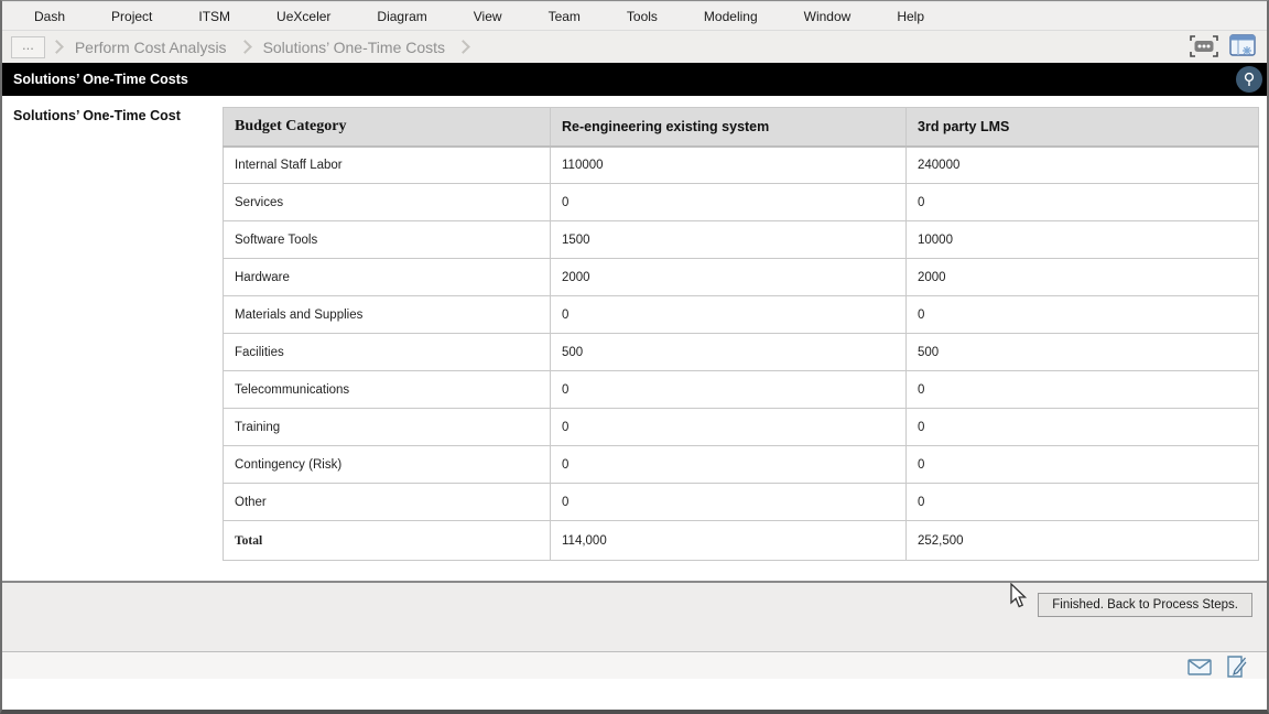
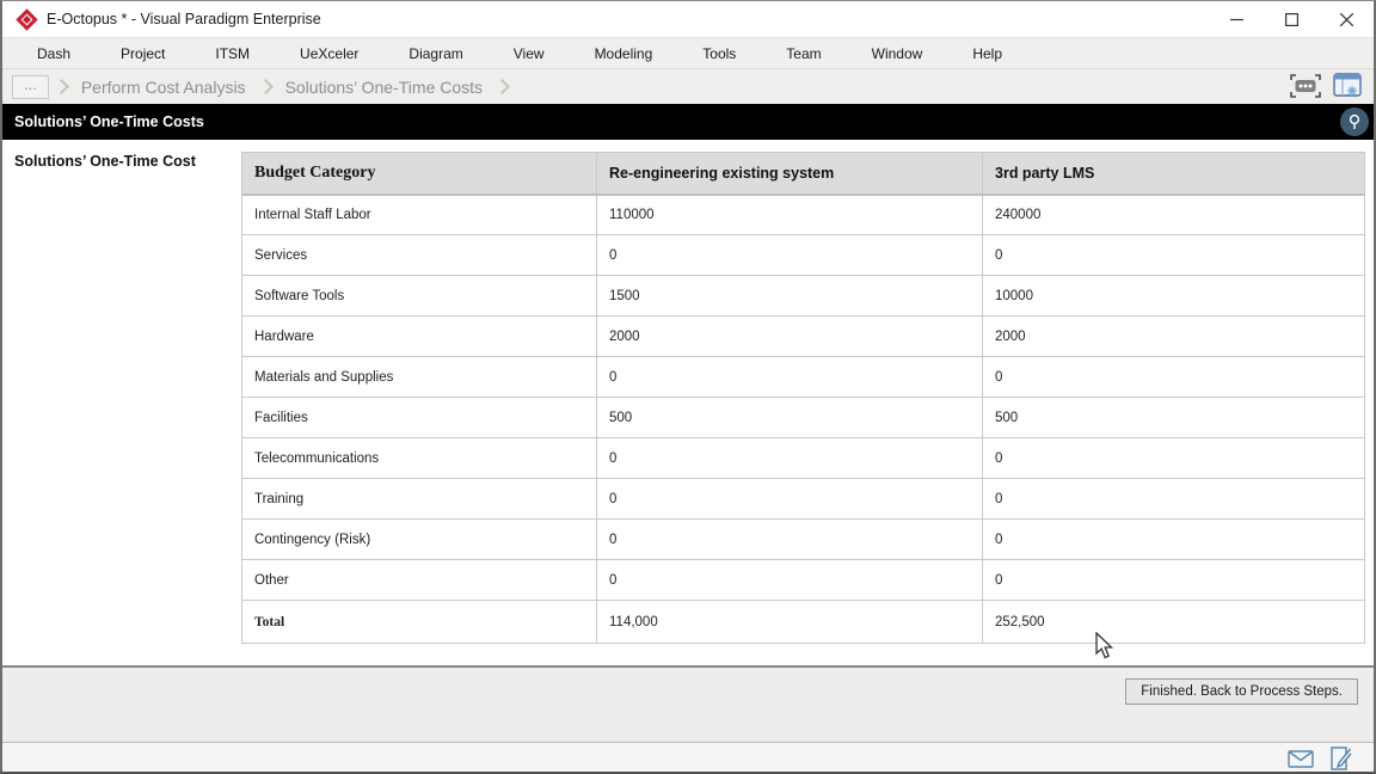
+ E-Octopus * - Visual Paradigm Enterprise
  Dash
  Project
  ITSM
  UeXceler
  Diagram
  View
- Team
+ Modeling
  Tools
- Modeling
+ Team
  Window
  Help
  ...
  Perform Cost Analysis
  Solutions’ One-Time Costs
  Solutions’ One-Time Costs
  Solutions’ One-Time Cost
  Budget Category	Re-engineering existing system	3rd party LMS
  Internal Staff Labor	110000	240000
  Services	0	0
  Software Tools	1500	10000
  Hardware	2000	2000
  Materials and Supplies	0	0
  Facilities	500	500
  Telecommunications	0	0
  Training	0	0
  Contingency (Risk)	0	0
  Other	0	0
  Total	114,000	252,500
  Finished. Back to Process Steps.
